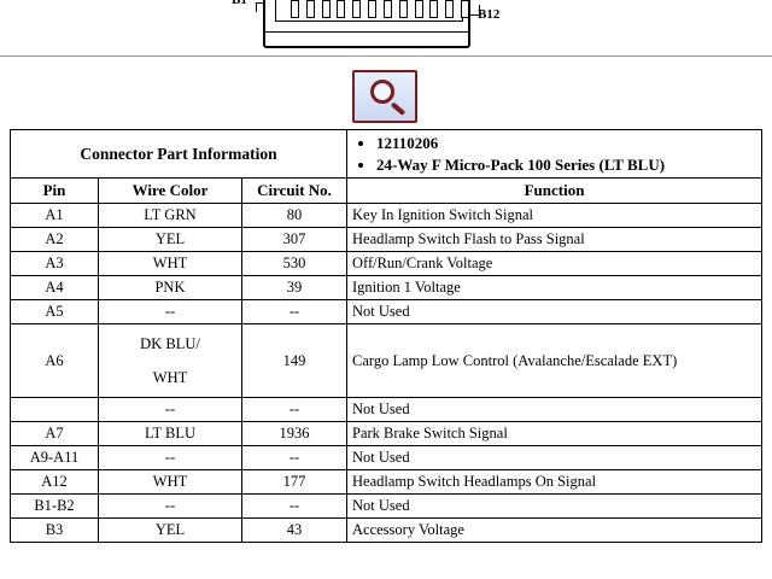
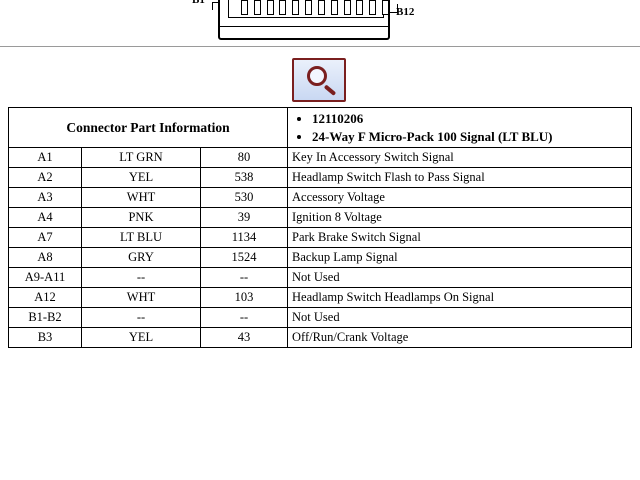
  B1
  B12
- Connector Part Information	12110206 24-Way F Micro-Pack 100 Series (LT BLU)
+ Connector Part Information	12110206 24-Way F Micro-Pack 100 Signal (LT BLU)
- Pin	Wire Color	Circuit No.	Function
- A1	LT GRN	80	Key In Ignition Switch Signal
+ A1	LT GRN	80	Key In Accessory Switch Signal
- A2	YEL	307	Headlamp Switch Flash to Pass Signal
+ A2	YEL	538	Headlamp Switch Flash to Pass Signal
- A3	WHT	530	Off/Run/Crank Voltage
+ A3	WHT	530	Accessory Voltage
- A4	PNK	39	Ignition 1 Voltage
+ A4	PNK	39	Ignition 8 Voltage
- A5	--	--	Not Used
- A6	DK BLU/ WHT	149	Cargo Lamp Low Control (Avalanche/Escalade EXT)
- 	--	--	Not Used
- A7	LT BLU	1936	Park Brake Switch Signal
+ A7	LT BLU	1134	Park Brake Switch Signal
+ A8	GRY	1524	Backup Lamp Signal
  A9-A11	--	--	Not Used
- A12	WHT	177	Headlamp Switch Headlamps On Signal
+ A12	WHT	103	Headlamp Switch Headlamps On Signal
  B1-B2	--	--	Not Used
- B3	YEL	43	Accessory Voltage
+ B3	YEL	43	Off/Run/Crank Voltage
